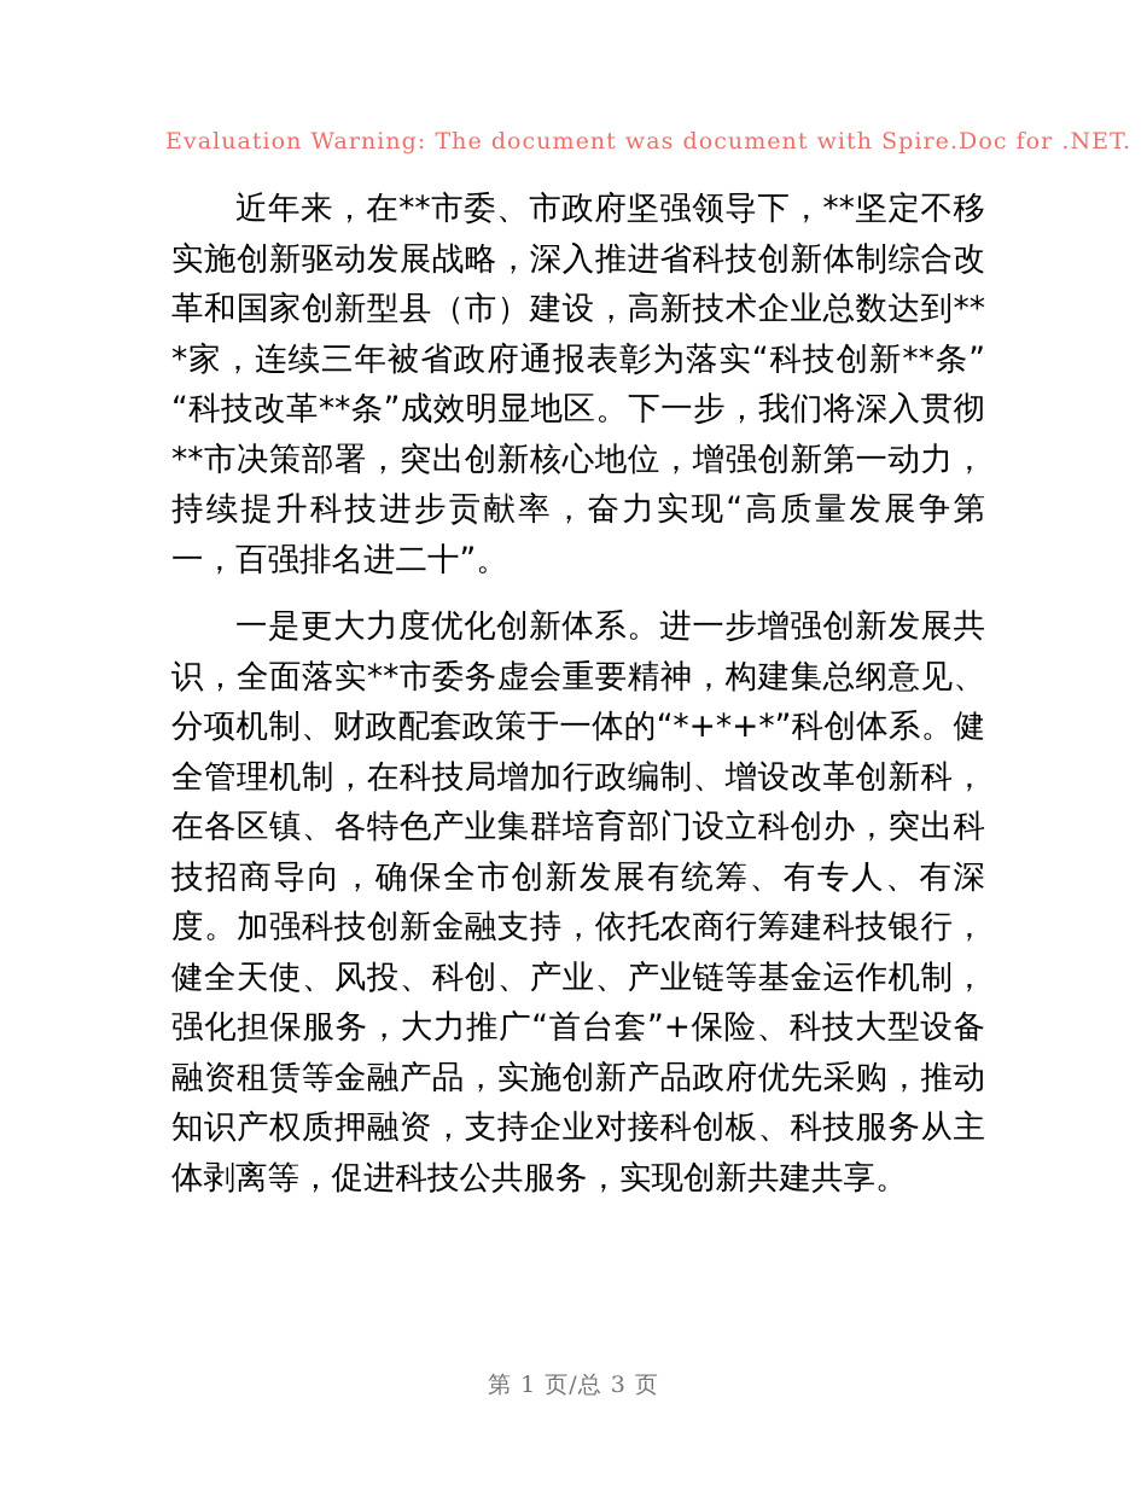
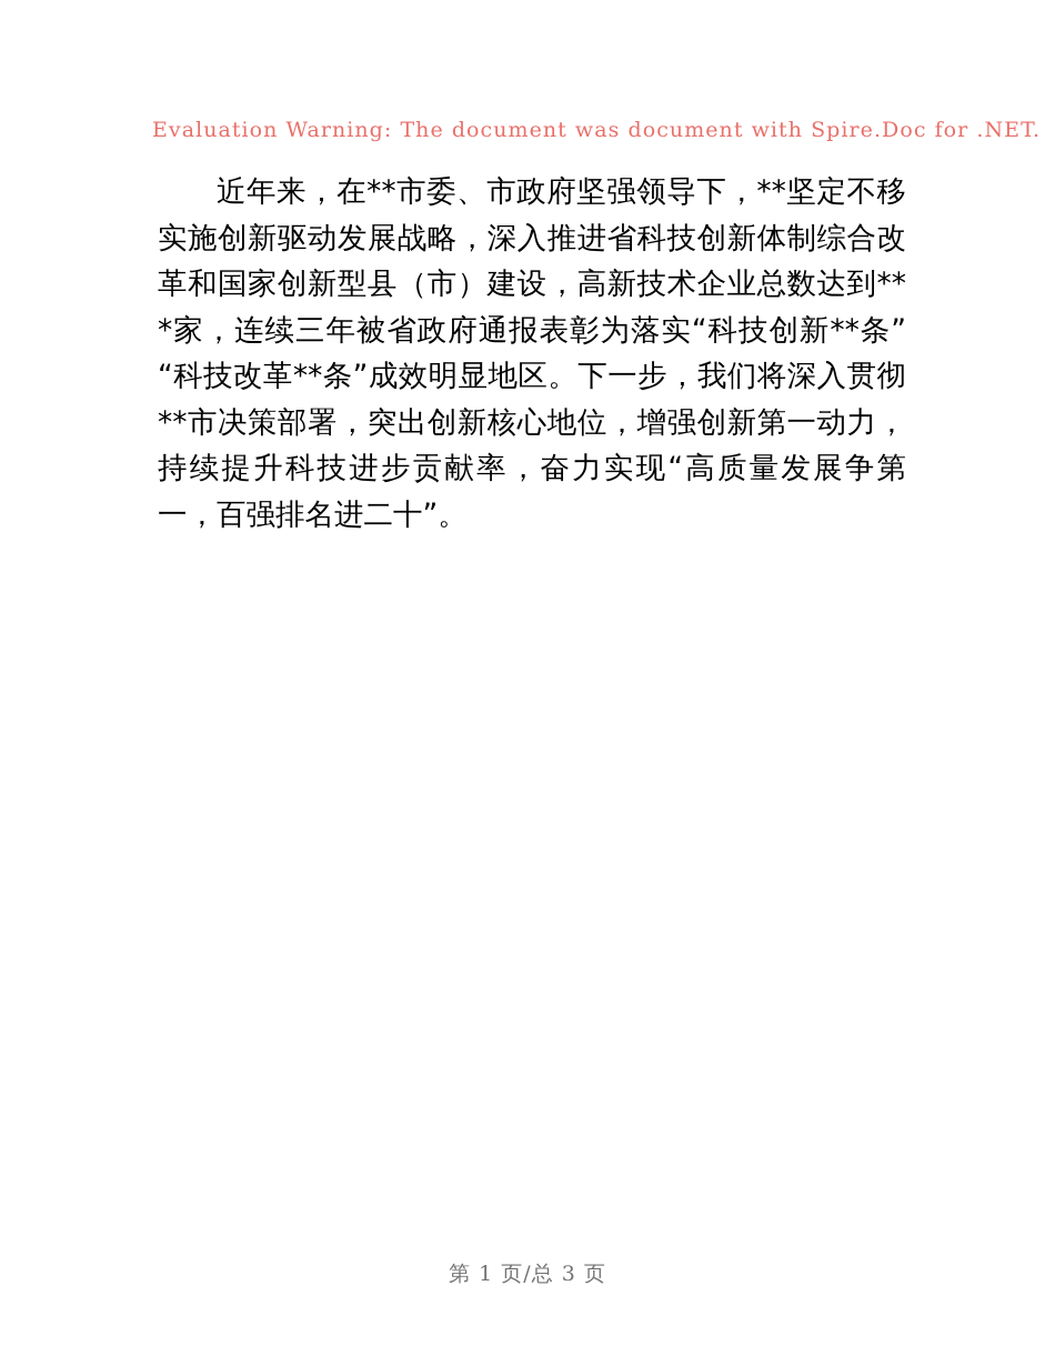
  Evaluation Warning: The document was document with Spire.Doc for .NET.
  近年来，在**市委、市政府坚强领导下，**坚定不移实施创新驱动发展战略，深入推进省科技创新体制综合改革和国家创新型县（市）建设，高新技术企业总数达到***家，连续三年被省政府通报表彰为落实“科技创新**条”“科技改革**条”成效明显地区。下一步，我们将深入贯彻**市决策部署，突出创新核心地位，增强创新第一动力，持续提升科技进步贡献率，奋力实现“高质量发展争第一，百强排名进二十”。
- 一是更大力度优化创新体系。进一步增强创新发展共识，全面落实**市委务虚会重要精神，构建集总纲意见、分项机制、财政配套政策于一体的“*+*+*”科创体系。健全管理机制，在科技局增加行政编制、增设改革创新科，在各区镇、各特色产业集群培育部门设立科创办，突出科技招商导向，确保全市创新发展有统筹、有专人、有深度。加强科技创新金融支持，依托农商行筹建科技银行，健全天使、风投、科创、产业、产业链等基金运作机制，强化担保服务，大力推广“首台套”+保险、科技大型设备融资租赁等金融产品，实施创新产品政府优先采购，推动知识产权质押融资，支持企业对接科创板、科技服务从主体剥离等，促进科技公共服务，实现创新共建共享。
  第 1 页/总 3 页
